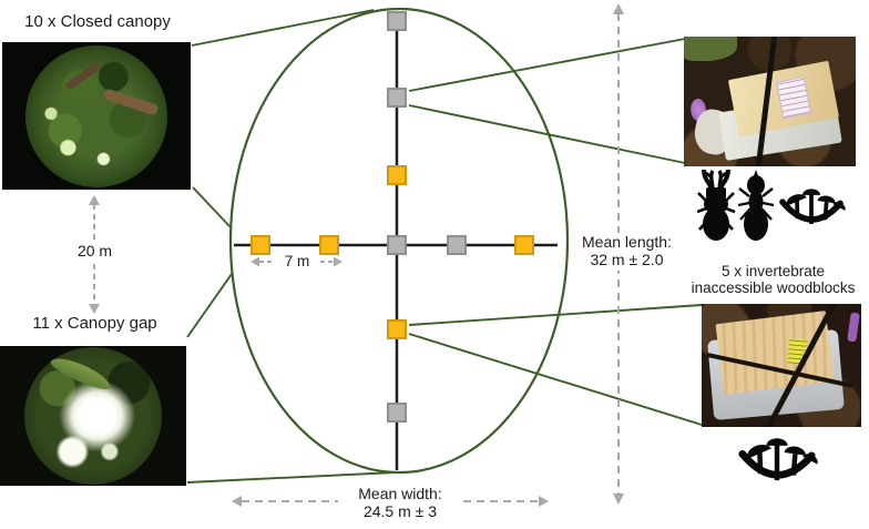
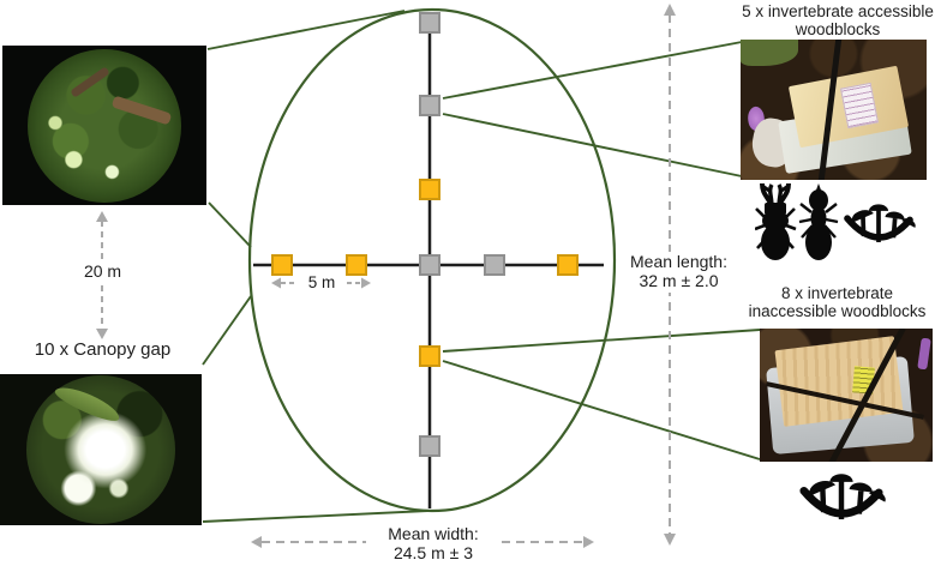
- 10 x Closed canopy
- 11 x Canopy gap
+ 10 x Canopy gap
  20 m
- 7 m
+ 5 m
  Mean length:
  32 m ± 2.0
  Mean width:
  24.5 m ± 3
+ 5 x invertebrate accessible
+ woodblocks
- 5 x invertebrate
+ 8 x invertebrate
  inaccessible woodblocks
